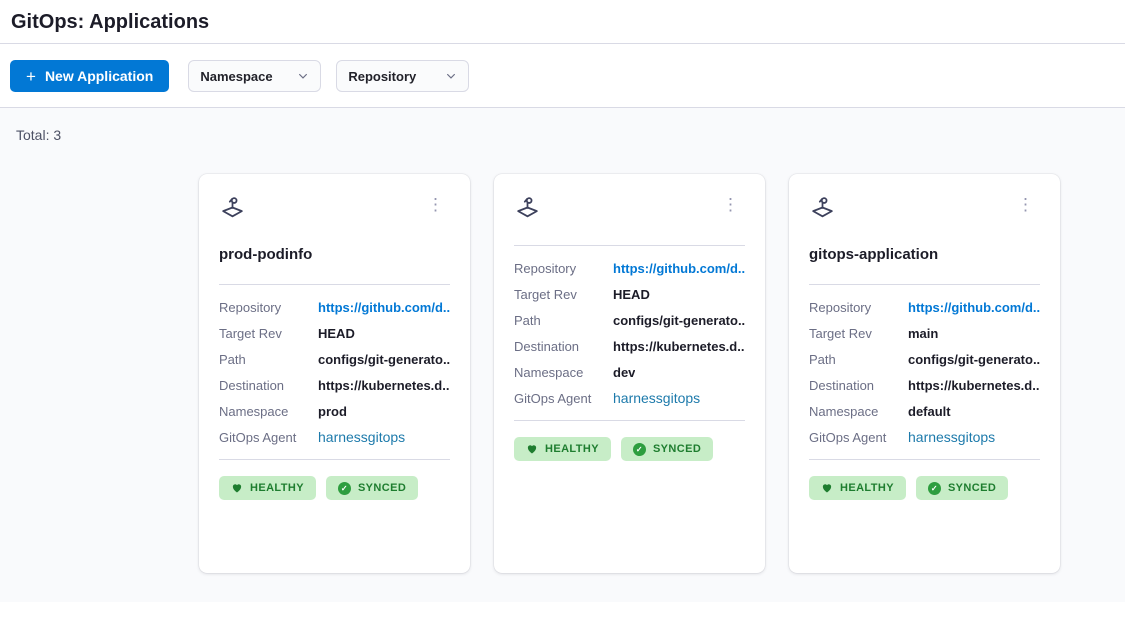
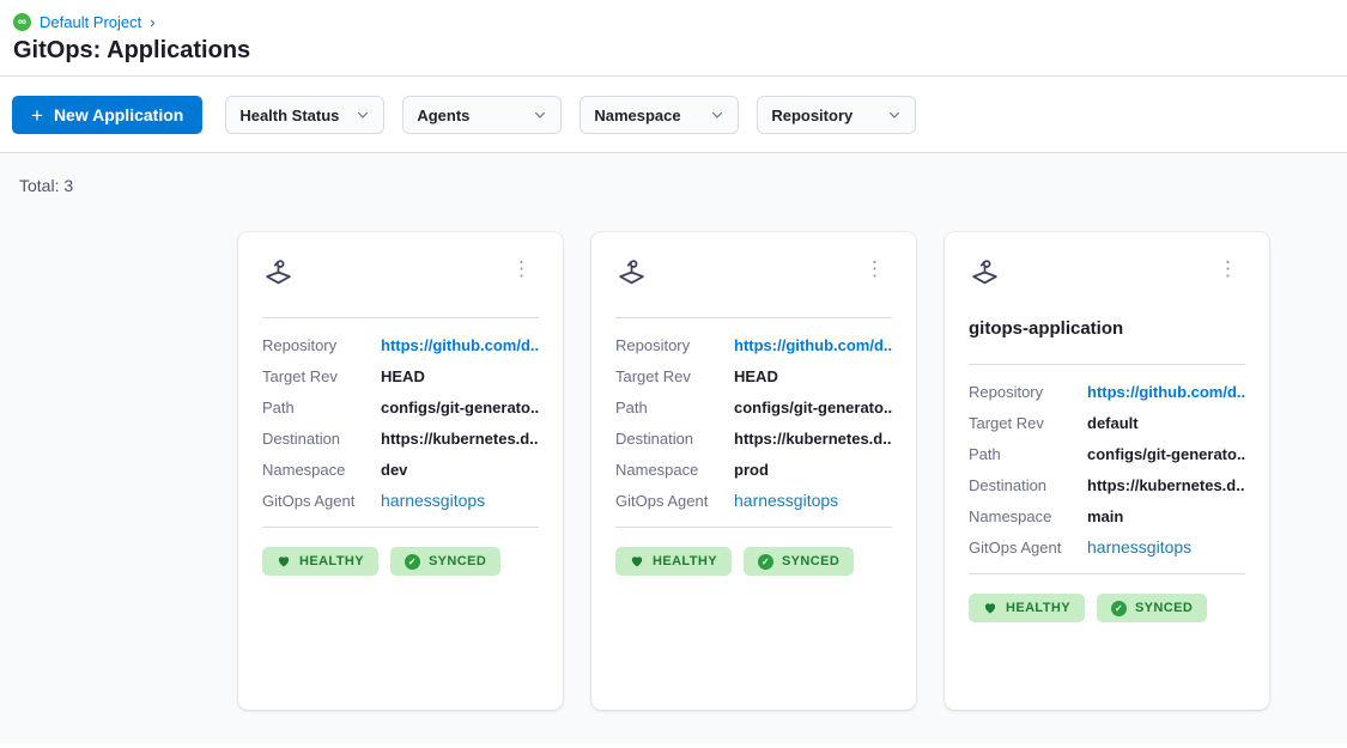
+ ∞
+ Default Project
+ ›
  GitOps: Applications
  +
  New Application
+ Health Status
+ Agents
  Namespace
  Repository
  Total: 3
  ⋮
- prod-podinfo
  Repository
  https://github.com/d..
  Target Rev
  HEAD
  Path
  configs/git-generato..
  Destination
  https://kubernetes.d..
  Namespace
- prod
+ dev
  GitOps Agent
  harnessgitops
  HEALTHY
  ✓
  SYNCED
  ⋮
  Repository
  https://github.com/d..
  Target Rev
  HEAD
  Path
  configs/git-generato..
  Destination
  https://kubernetes.d..
  Namespace
- dev
+ prod
  GitOps Agent
  harnessgitops
  HEALTHY
  ✓
  SYNCED
  ⋮
  gitops-application
  Repository
  https://github.com/d..
  Target Rev
- main
+ default
  Path
  configs/git-generato..
  Destination
  https://kubernetes.d..
  Namespace
- default
+ main
  GitOps Agent
  harnessgitops
  HEALTHY
  ✓
  SYNCED
